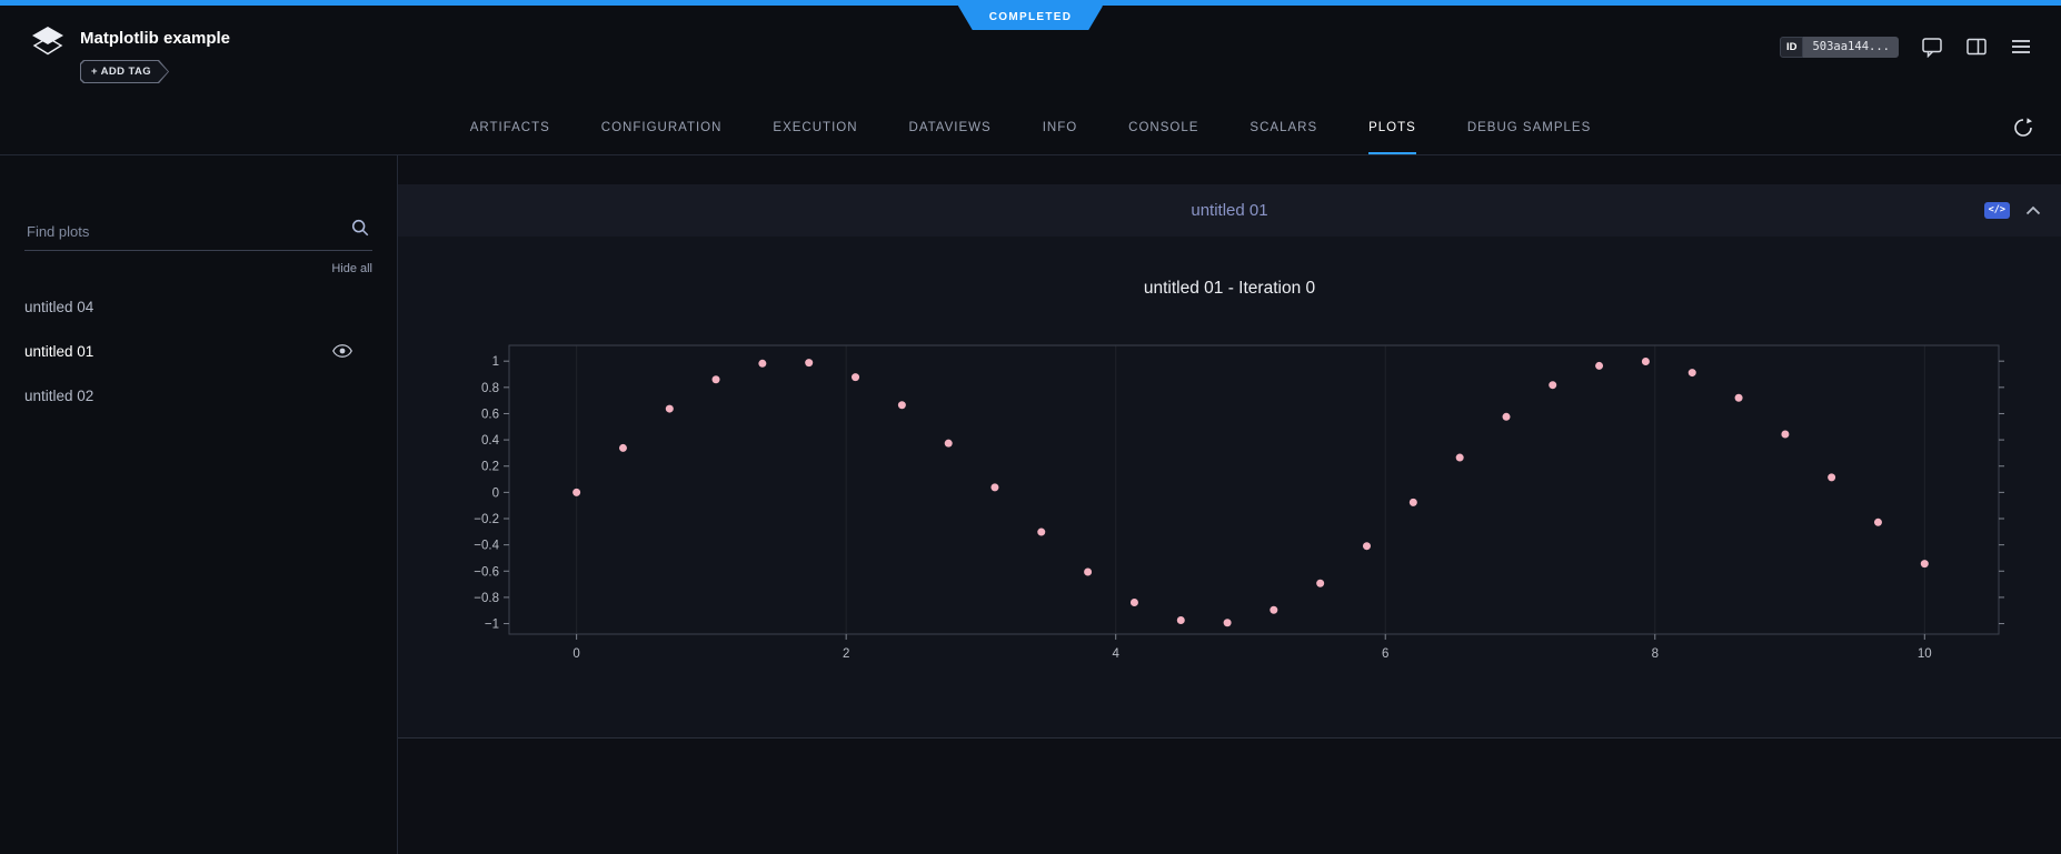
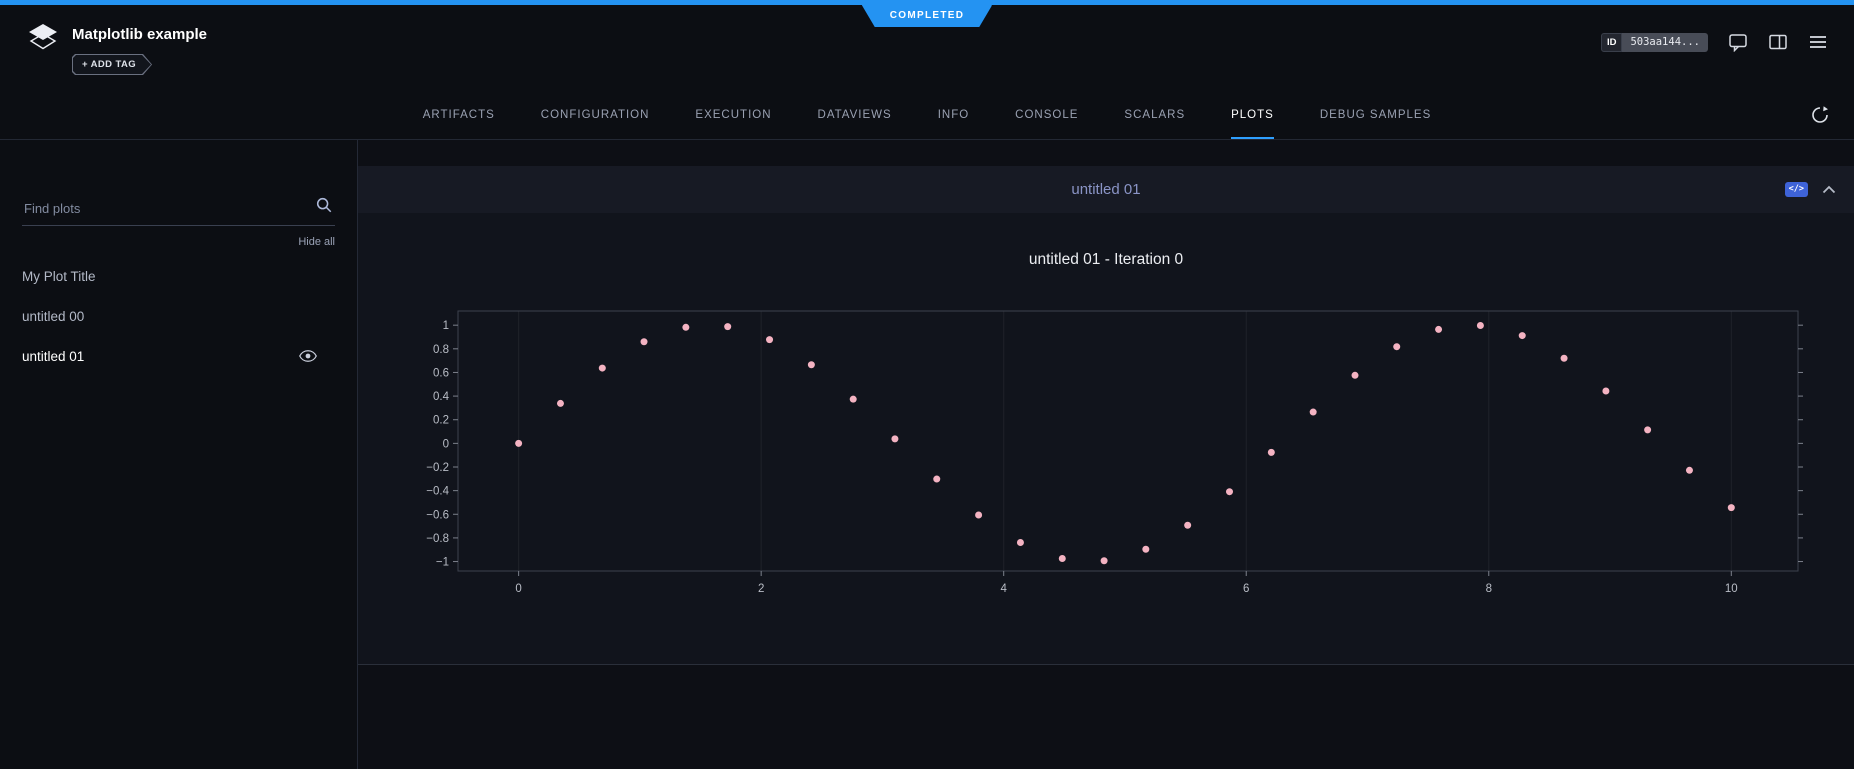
  COMPLETED
  Matplotlib example
  + ADD TAG
  ID
  503aa144...
  ARTIFACTS
  CONFIGURATION
  EXECUTION
  DATAVIEWS
  INFO
  CONSOLE
  SCALARS
  PLOTS
  DEBUG SAMPLES
  Find plots
  Hide all
+ My Plot Title
- untitled 04
+ untitled 00
  untitled 01
- untitled 02
  untitled 01
  </>
  untitled 01 - Iteration 0
  1
  0.8
  0.6
  0.4
  0.2
  0
  −0.2
  −0.4
  −0.6
  −0.8
  −1
  0
  2
  4
  6
  8
  10
